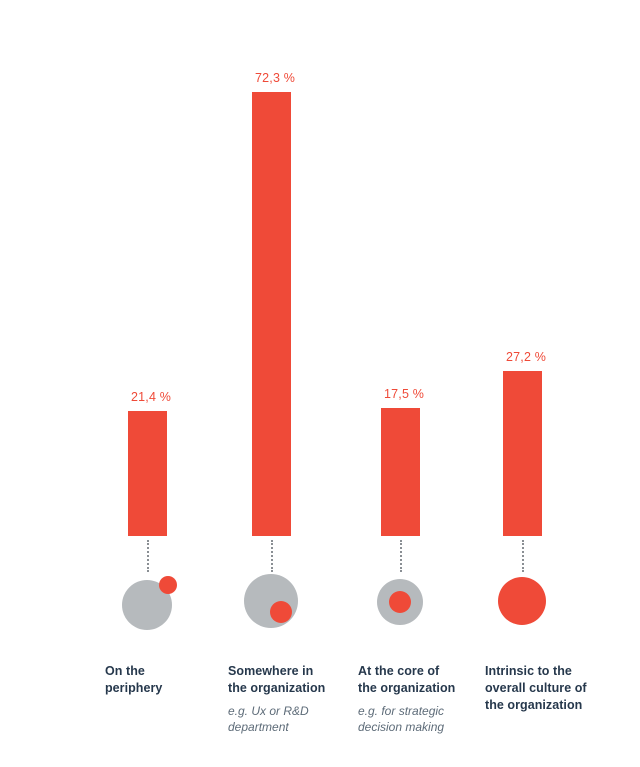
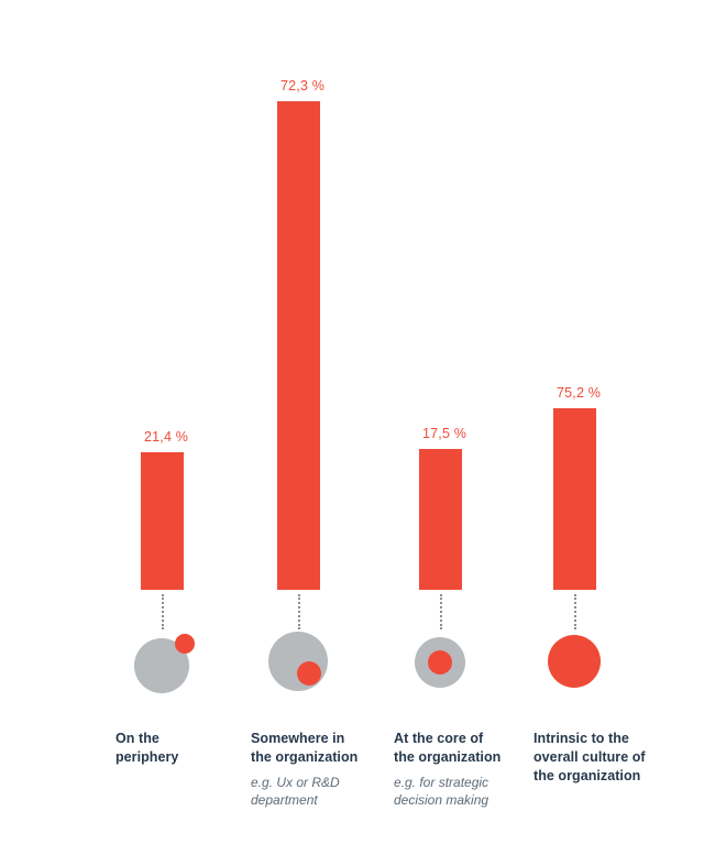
  21,4 %
  On the
  periphery
  72,3 %
  Somewhere in
  the organization
  e.g. Ux or R&D
  department
  17,5 %
  At the core of
  the organization
  e.g. for strategic
  decision making
- 27,2 %
+ 75,2 %
  Intrinsic to the
  overall culture of
  the organization
